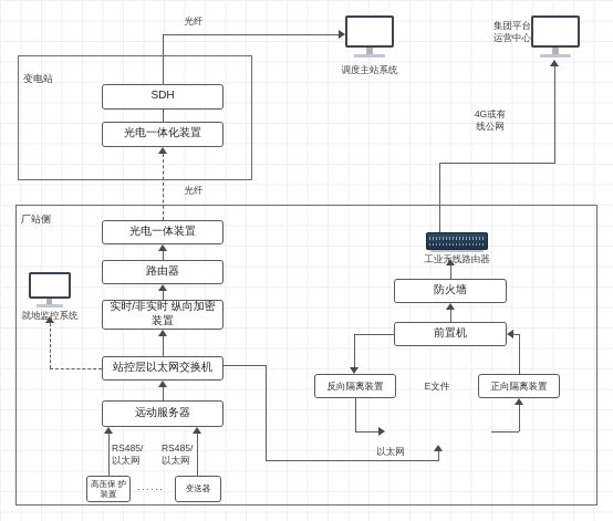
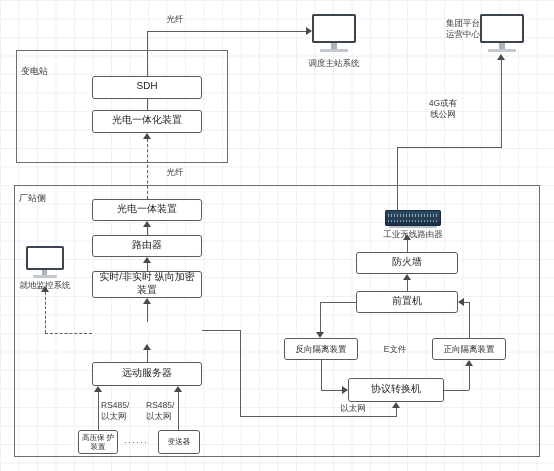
  光纤
  变电站
  SDH
  光电一体化装置
  光纤
  调度主站系统
  集团平台
  运营中心
  4G或有
  线公网
  厂站侧
  光电一体装置
  路由器
  实时/非实时 纵向加密装置
- 站控层以太网交换机
  远动服务器
  就地监控系统
  高压保 护装置
  变送器
  ······
  RS485/
  以太网
  RS485/
  以太网
  工业无线路由器
  防火墙
  前置机
  反向隔离装置
  正向隔离装置
  E文件
+ 协议转换机
  以太网
